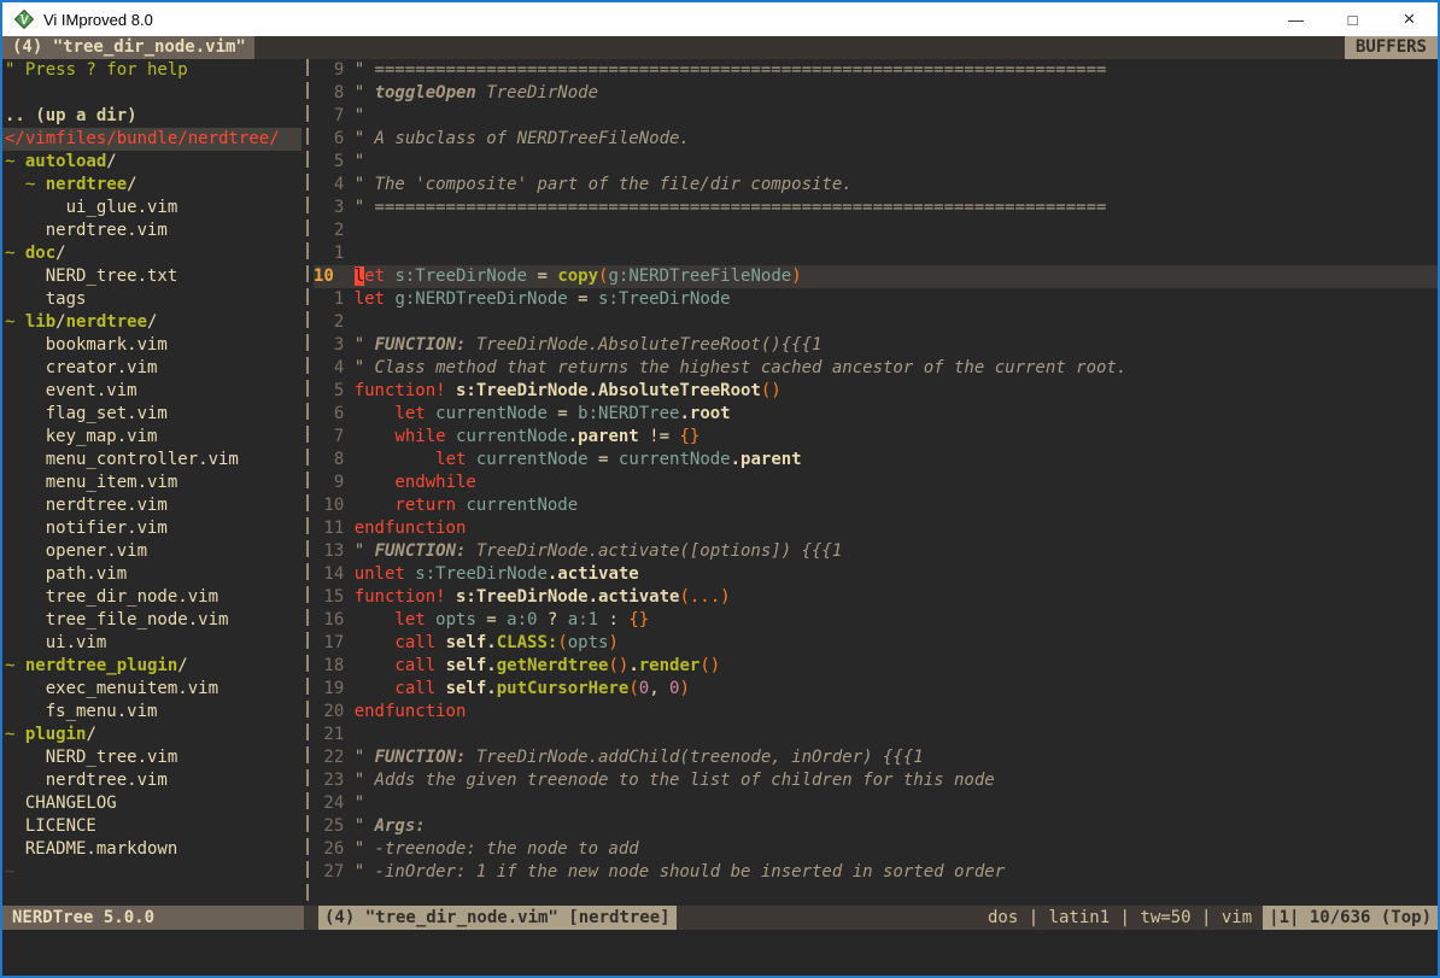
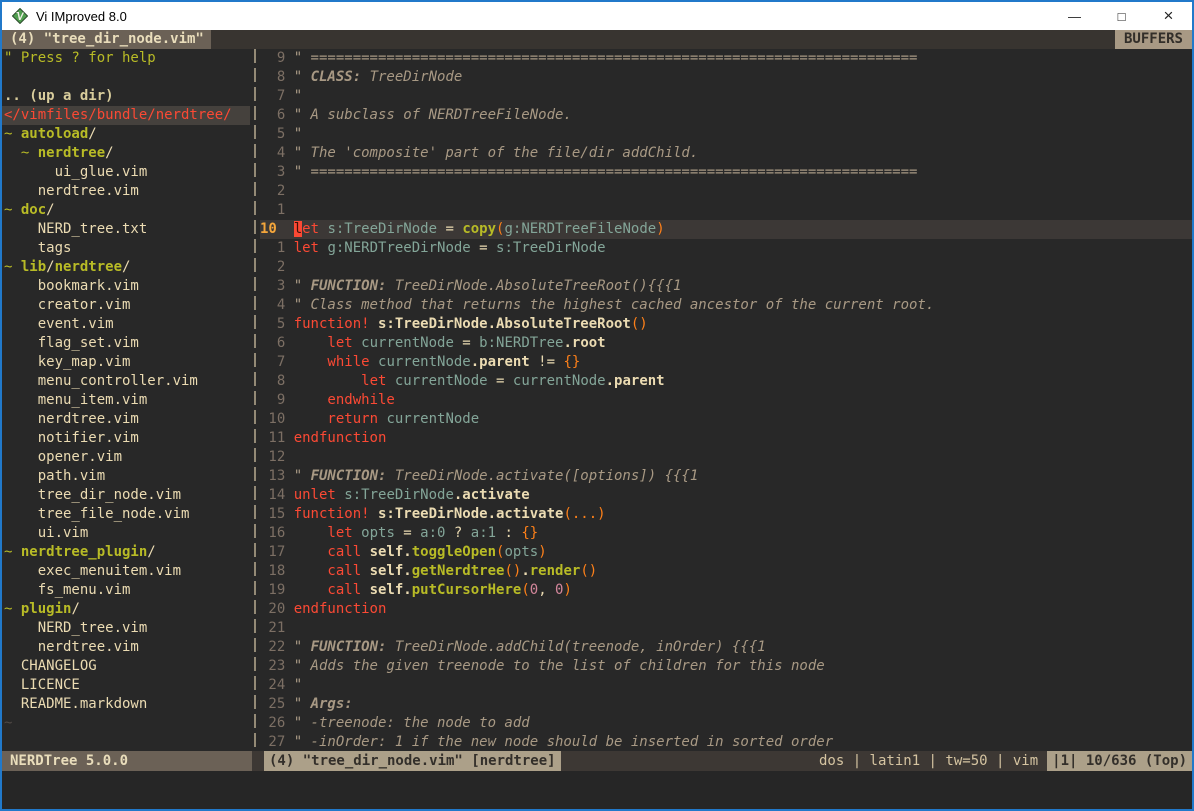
  Vi IMproved 8.0
  —
  □
  ×
  (4) "tree_dir_node.vim"
  BUFFERS
  " Press ? for help
  .. (up a dir)
  </vimfiles/bundle/nerdtree/
  ~ autoload/
  ~ nerdtree/
  ui_glue.vim
  nerdtree.vim
  ~ doc/
  NERD_tree.txt
  tags
  ~ lib/nerdtree/
  bookmark.vim
  creator.vim
  event.vim
  flag_set.vim
  key_map.vim
  menu_controller.vim
  menu_item.vim
  nerdtree.vim
  notifier.vim
  opener.vim
  path.vim
  tree_dir_node.vim
  tree_file_node.vim
  ui.vim
  ~ nerdtree_plugin/
  exec_menuitem.vim
  fs_menu.vim
  ~ plugin/
  NERD_tree.vim
  nerdtree.vim
  CHANGELOG
  LICENCE
  README.markdown
  ~
  9
  " ========================================================================
  8
- " toggleOpen TreeDirNode
+ " CLASS: TreeDirNode
  7
  "
  6
  " A subclass of NERDTreeFileNode.
  5
  "
  4
- " The 'composite' part of the file/dir composite.
+ " The 'composite' part of the file/dir addChild.
  3
  " ========================================================================
  2
  1
  10
  let s:TreeDirNode = copy(g:NERDTreeFileNode)
  1
  let g:NERDTreeDirNode = s:TreeDirNode
  2
  3
  " FUNCTION: TreeDirNode.AbsoluteTreeRoot(){{{1
  4
  " Class method that returns the highest cached ancestor of the current root.
  5
  function! s:TreeDirNode.AbsoluteTreeRoot()
  6
  let currentNode = b:NERDTree.root
  7
  while currentNode.parent != {}
  8
  let currentNode = currentNode.parent
  9
  endwhile
  10
  return currentNode
  11
  endfunction
+ 12
  13
  " FUNCTION: TreeDirNode.activate([options]) {{{1
  14
  unlet s:TreeDirNode.activate
  15
  function! s:TreeDirNode.activate(...)
  16
  let opts = a:0 ? a:1 : {}
  17
- call self.CLASS:(opts)
+ call self.toggleOpen(opts)
  18
  call self.getNerdtree().render()
  19
  call self.putCursorHere(0, 0)
  20
  endfunction
  21
  22
  " FUNCTION: TreeDirNode.addChild(treenode, inOrder) {{{1
  23
  " Adds the given treenode to the list of children for this node
  24
  "
  25
  " Args:
  26
  " -treenode: the node to add
  27
  " -inOrder: 1 if the new node should be inserted in sorted order
  NERDTree 5.0.0
  (4) "tree_dir_node.vim" [nerdtree]
  dos | latin1 | tw=50 | vim
  |1| 10/636 (Top)
